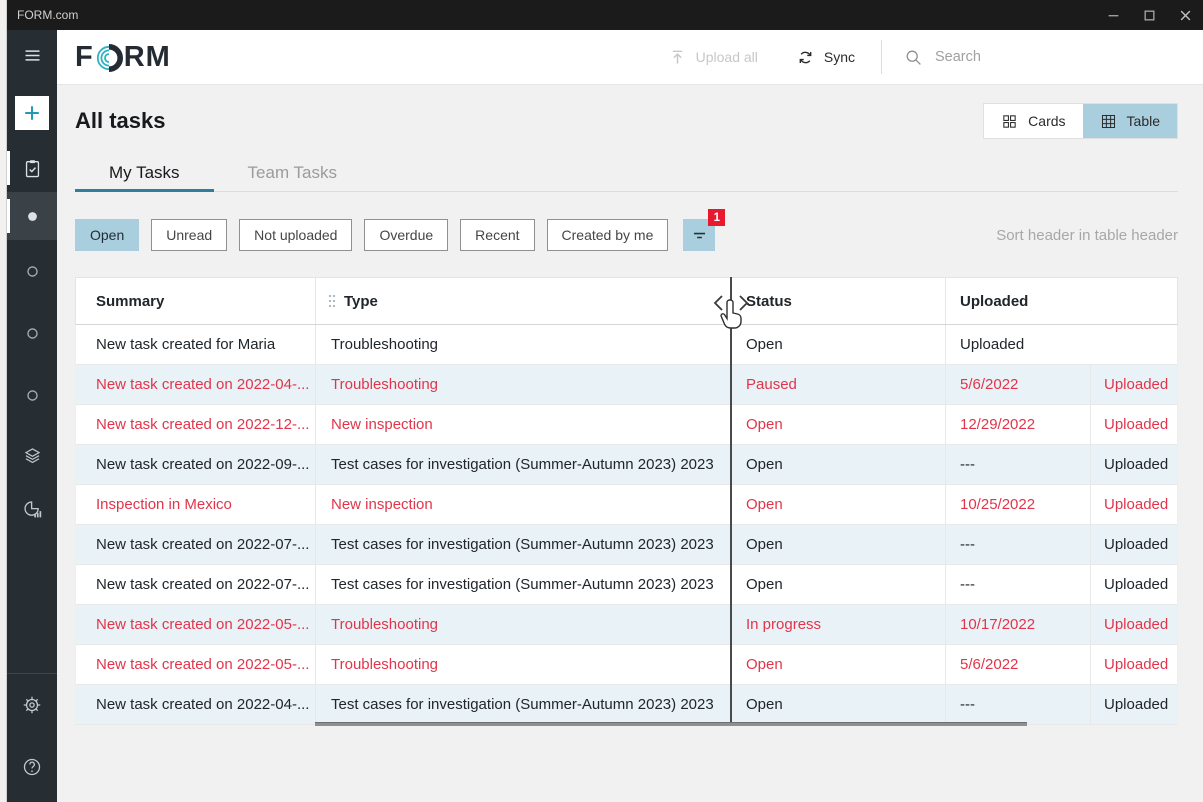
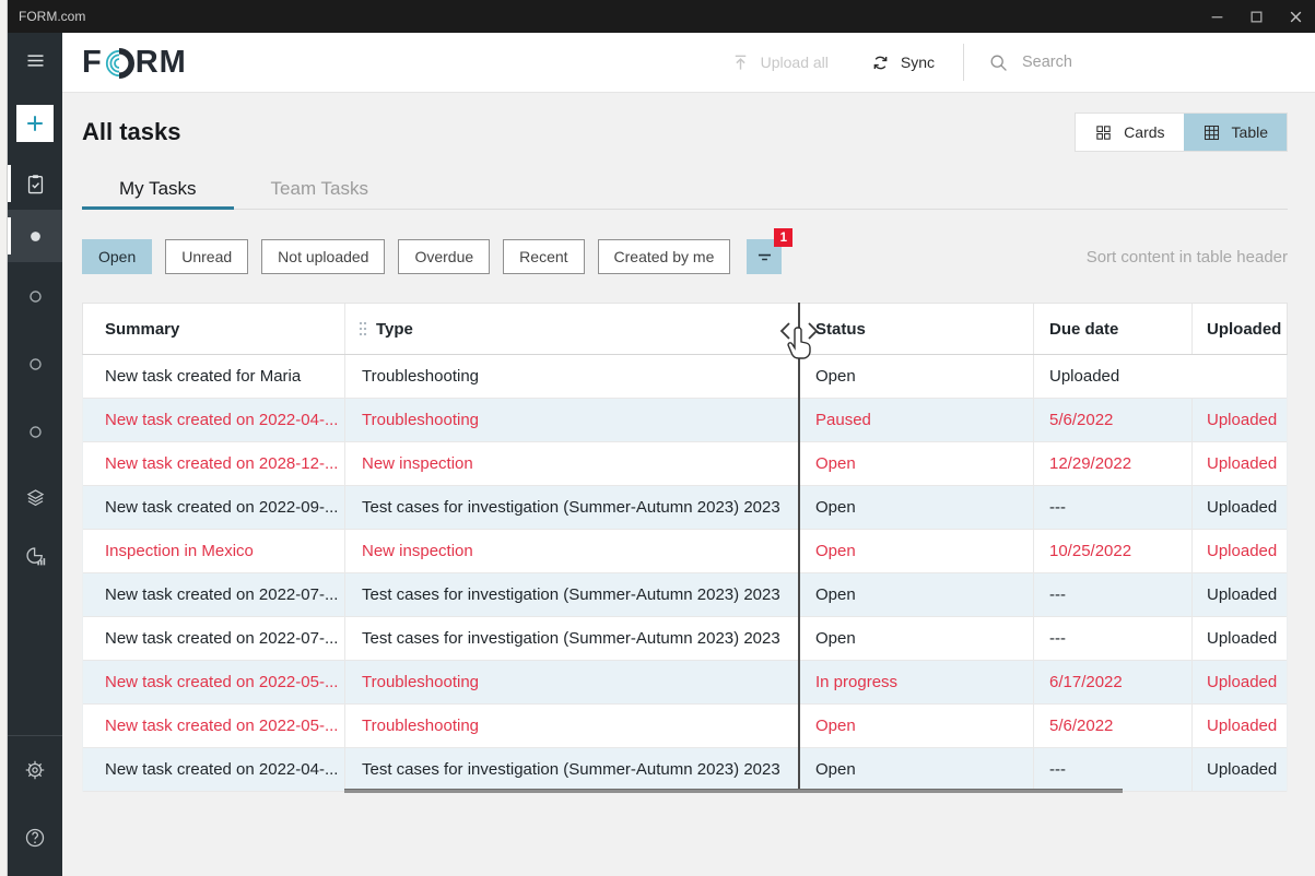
  FORM.com
  F
  RM
  Upload all
  Sync
  Search
  All tasks
  Cards
  Table
  My Tasks
  Team Tasks
  Open
  Unread
  Not uploaded
  Overdue
  Recent
  Created by me
  1
- Sort header in table header
+ Sort content in table header
  Summary
  Type
  Status
+ Due date
  Uploaded
  New task created for Maria
  Troubleshooting
  Open
  Uploaded
  New task created on 2022-04-...
  Troubleshooting
  Paused
  5/6/2022
  Uploaded
- New task created on 2022-12-...
+ New task created on 2028-12-...
  New inspection
  Open
  12/29/2022
  Uploaded
  New task created on 2022-09-...
  Test cases for investigation (Summer-Autumn 2023) 2023
  Open
  ---
  Uploaded
  Inspection in Mexico
  New inspection
  Open
  10/25/2022
  Uploaded
  New task created on 2022-07-...
  Test cases for investigation (Summer-Autumn 2023) 2023
  Open
  ---
  Uploaded
  New task created on 2022-07-...
  Test cases for investigation (Summer-Autumn 2023) 2023
  Open
  ---
  Uploaded
  New task created on 2022-05-...
  Troubleshooting
  In progress
- 10/17/2022
+ 6/17/2022
  Uploaded
  New task created on 2022-05-...
  Troubleshooting
  Open
  5/6/2022
  Uploaded
  New task created on 2022-04-...
  Test cases for investigation (Summer-Autumn 2023) 2023
  Open
  ---
  Uploaded
